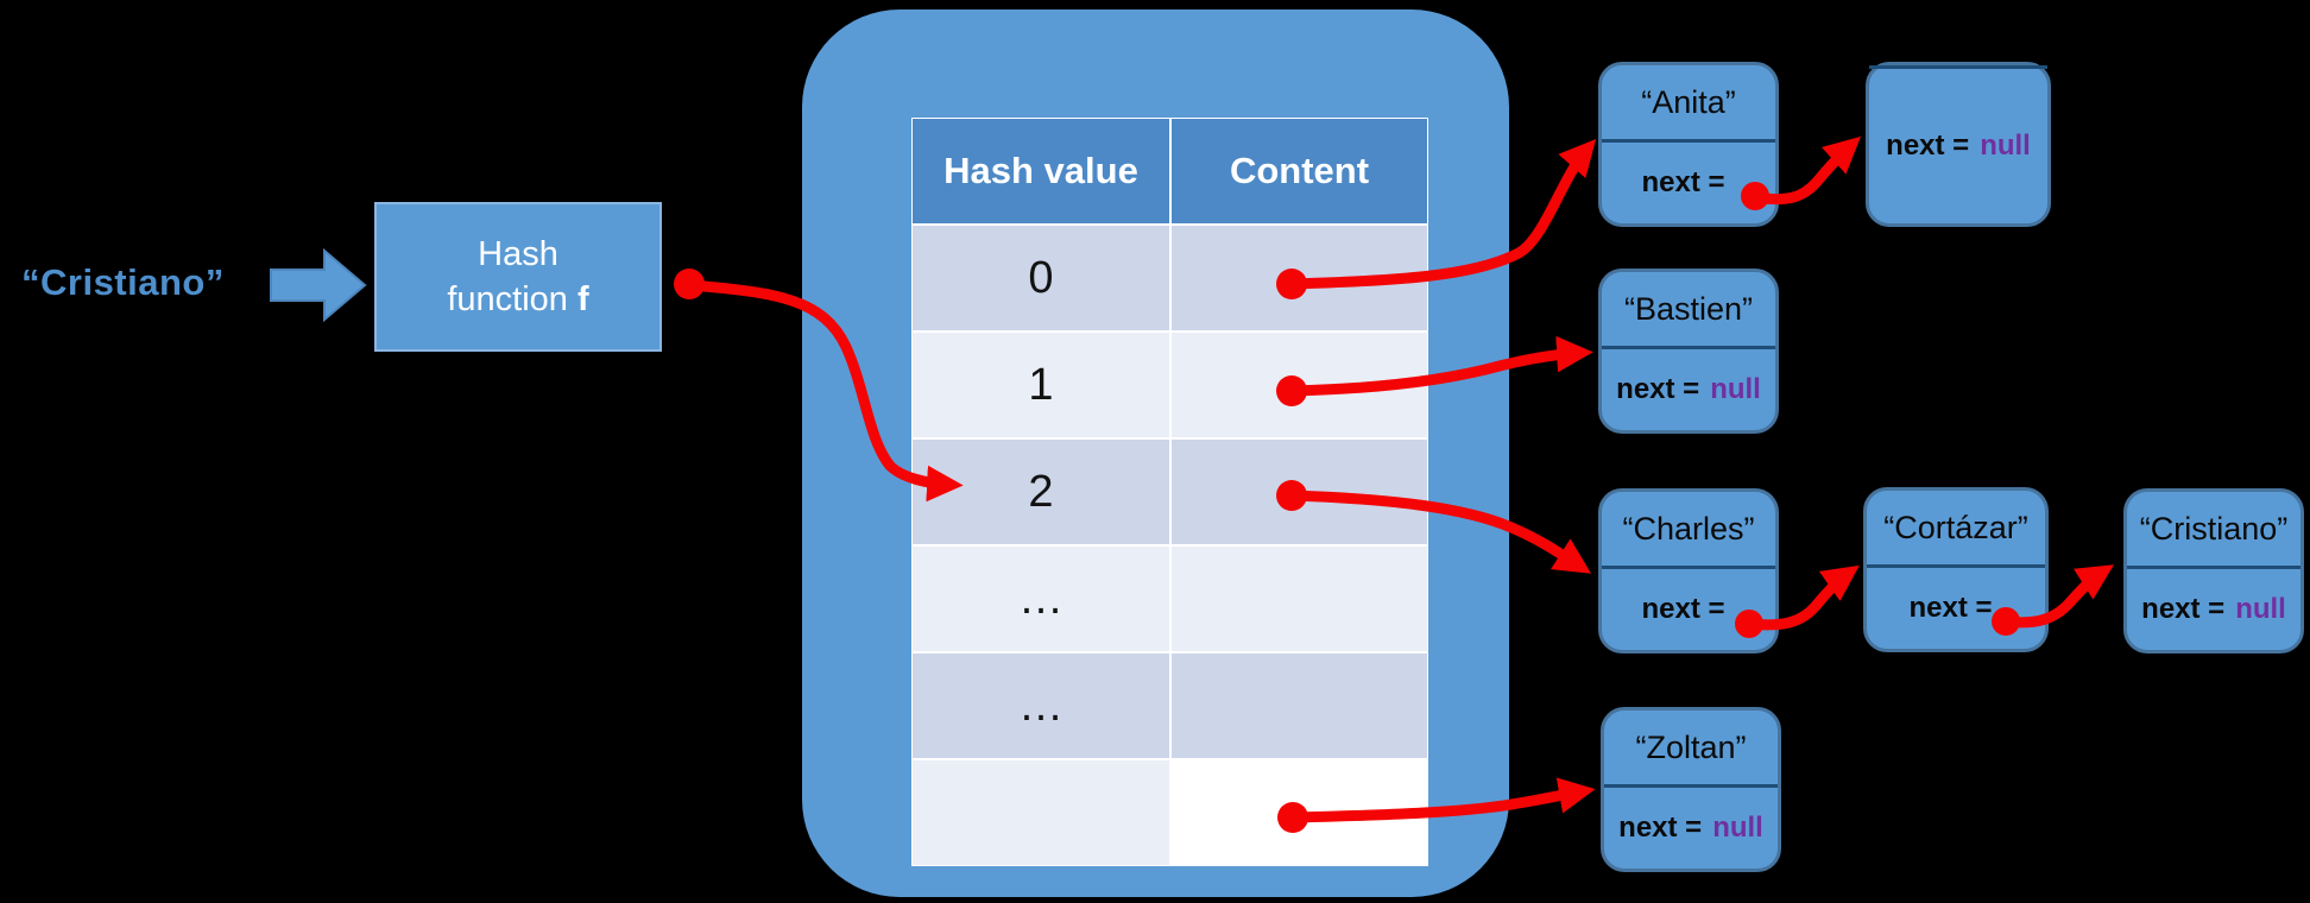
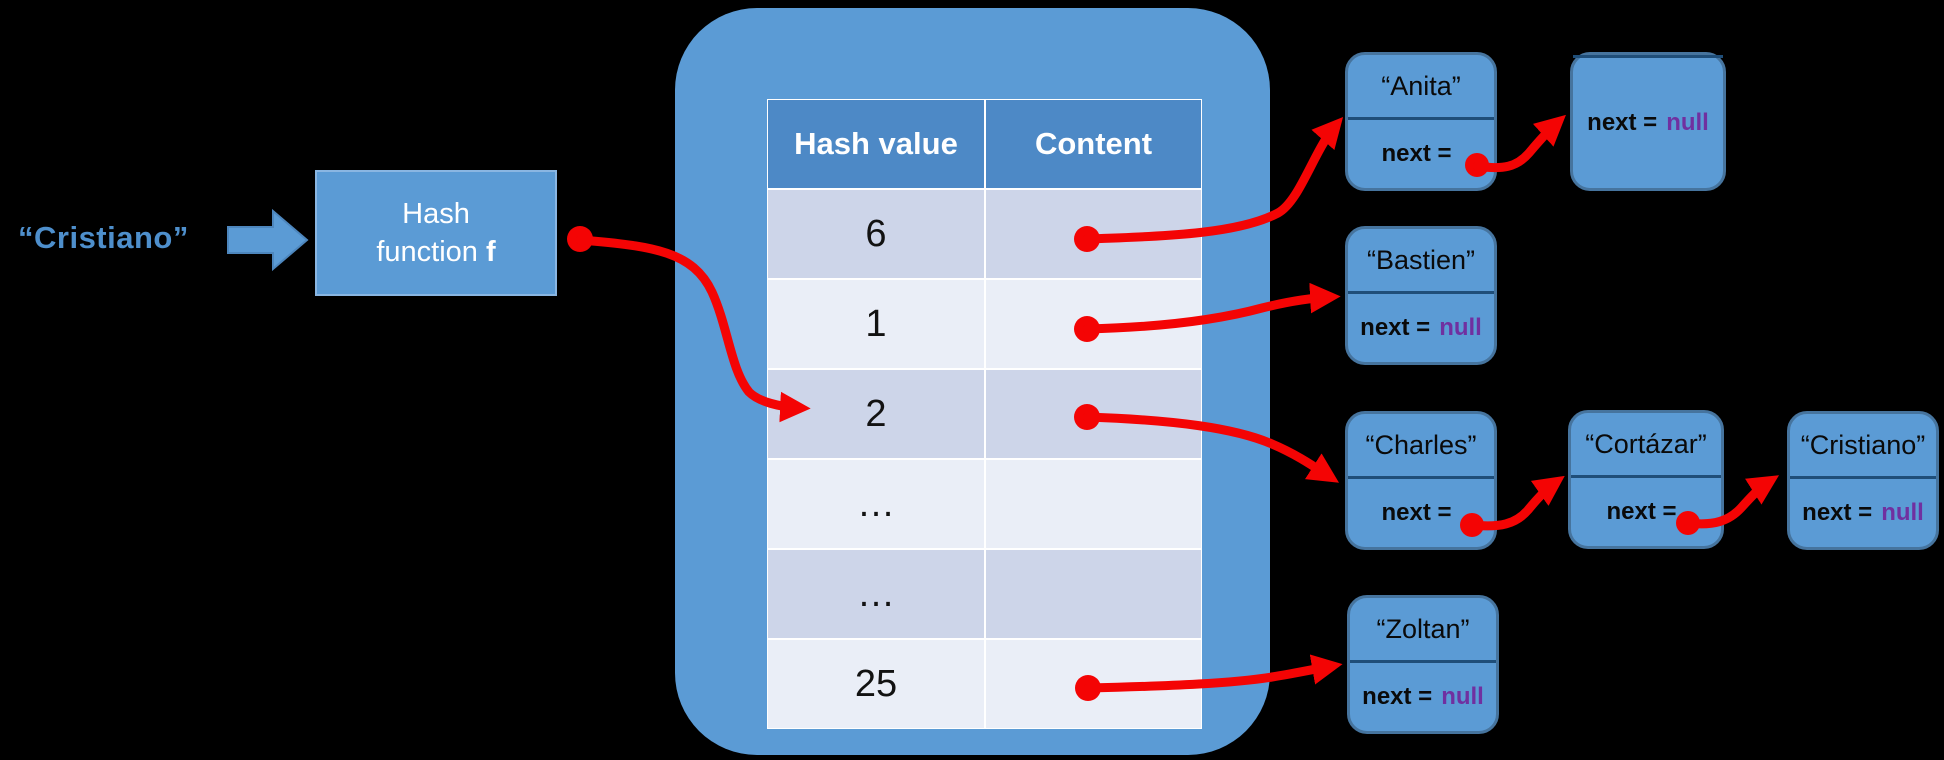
  “Cristiano”
  Hash
  function f
  Hash value
  Content
- 0
+ 6
  1
  2
  …
  …
+ 25
  “Anita”
  next =
  next =
  null
  “Bastien”
  next =
  null
  “Charles”
  next =
  “Cortázar”
  next =
  “Cristiano”
  next =
  null
  “Zoltan”
  next =
  null
